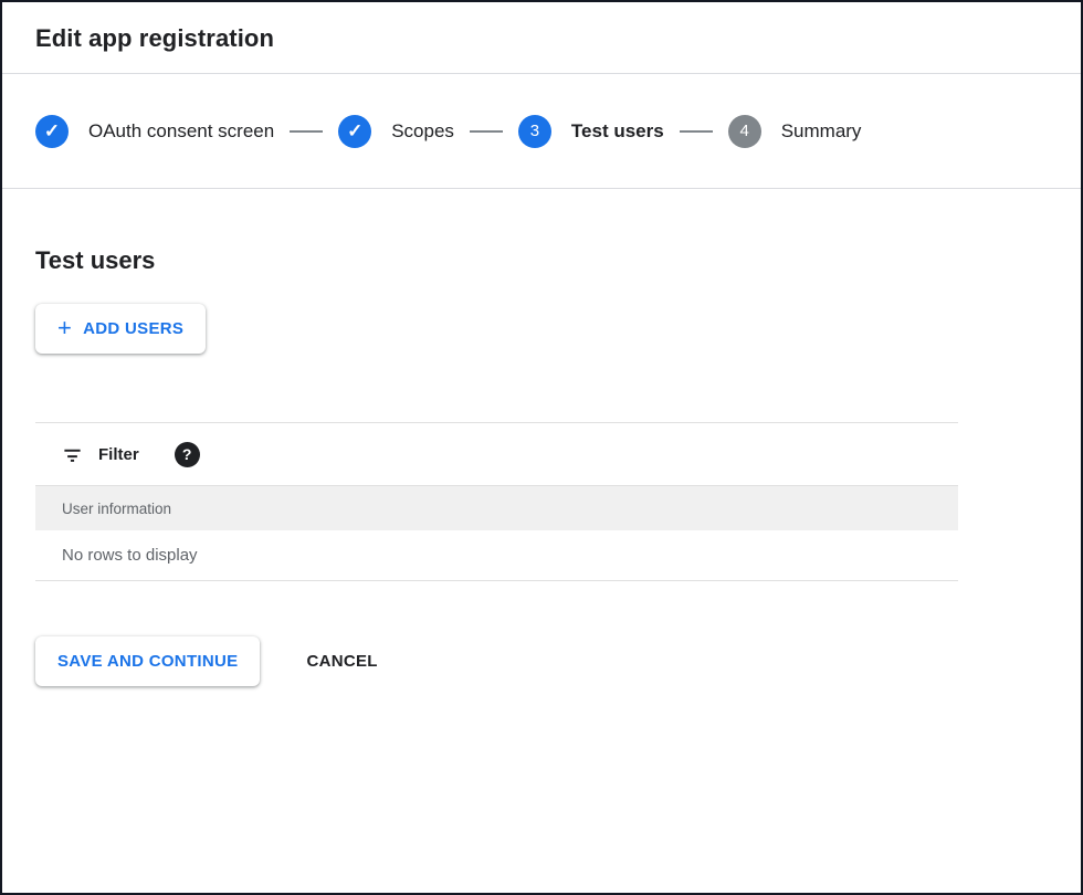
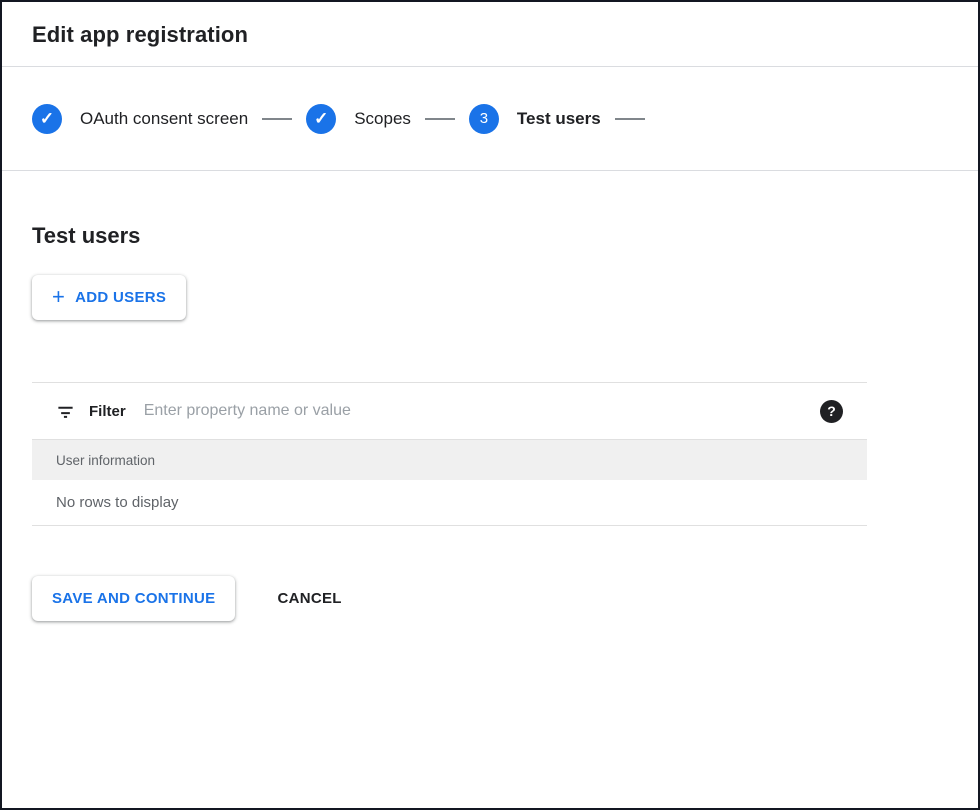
  Edit app registration
  ✓
  OAuth consent screen
  ✓
  Scopes
  3
  Test users
- 4
- Summary
  Test users
  +
  ADD USERS
  Filter
+ Enter property name or value
  ?
  User information
  No rows to display
  SAVE AND CONTINUE
  CANCEL
